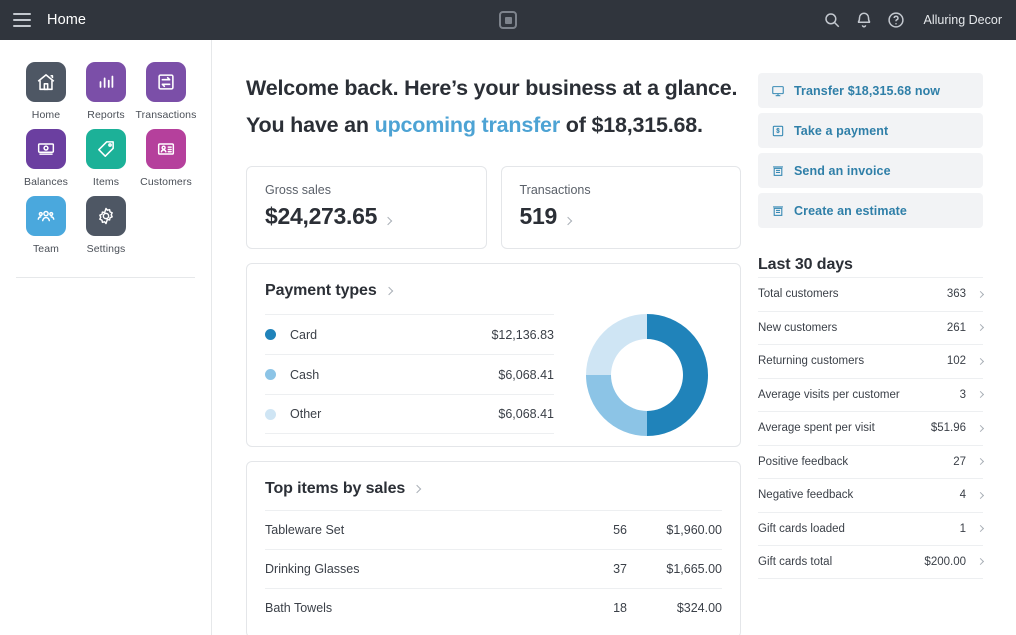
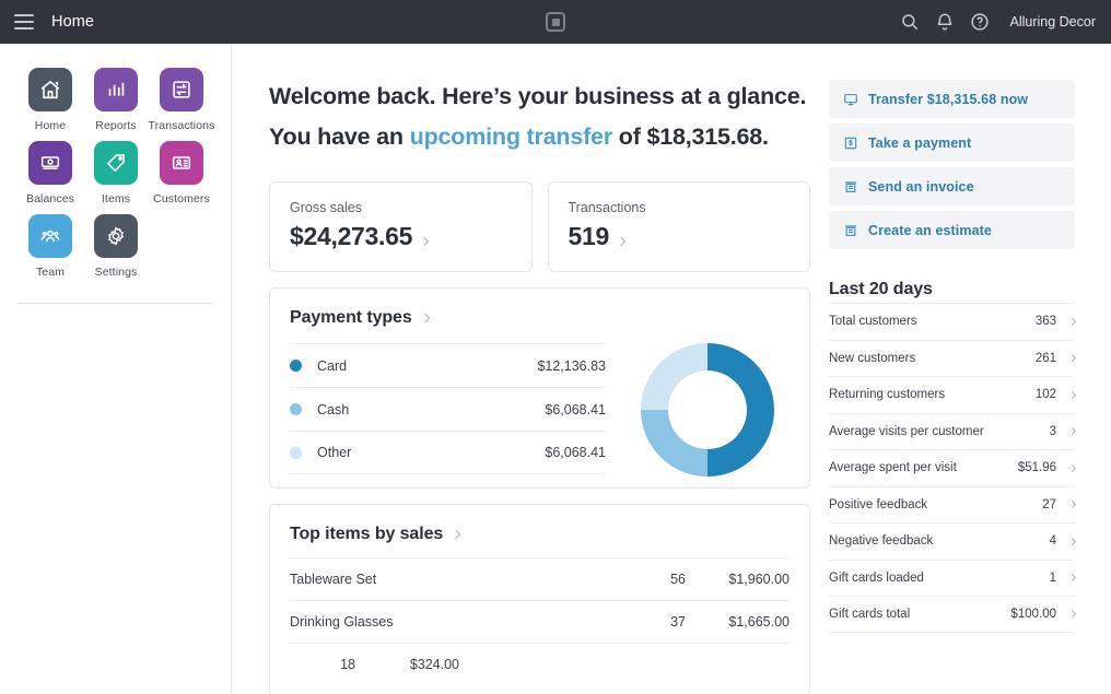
  Home
  Alluring Decor
  Home
  Reports
  Transactions
  Balances
  Items
  Customers
  Team
  Settings
  Welcome back. Here’s your business at a glance.
  You have an upcoming transfer of $18,315.68.
  Gross sales
  $24,273.65
  Transactions
  519
  Payment types
  Card
  $12,136.83
  Cash
  $6,068.41
  Other
  $6,068.41
  Top items by sales
  Tableware Set
  56
  $1,960.00
  Drinking Glasses
  37
  $1,665.00
- Bath Towels
  18
  $324.00
  Transfer $18,315.68 now
  Take a payment
  Send an invoice
  Create an estimate
- Last 30 days
+ Last 20 days
  Total customers
  363
  New customers
  261
  Returning customers
  102
  Average visits per customer
  3
  Average spent per visit
  $51.96
  Positive feedback
  27
  Negative feedback
  4
  Gift cards loaded
  1
  Gift cards total
- $200.00
+ $100.00
